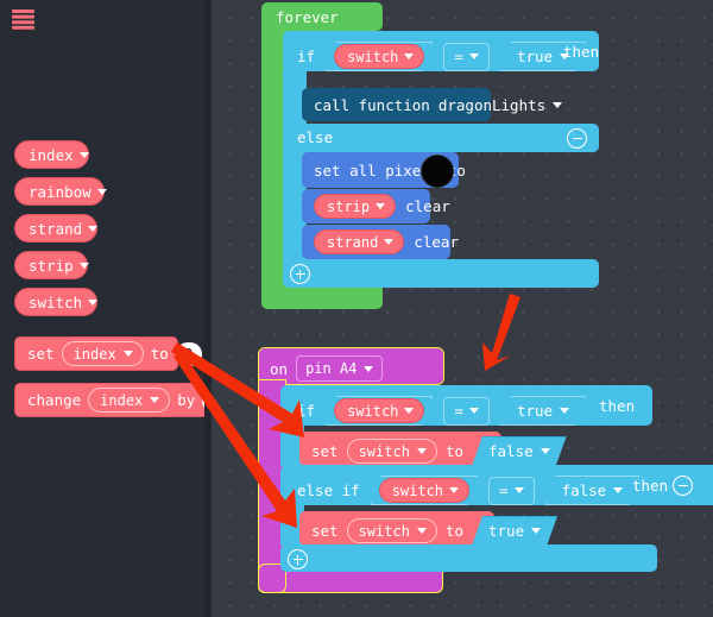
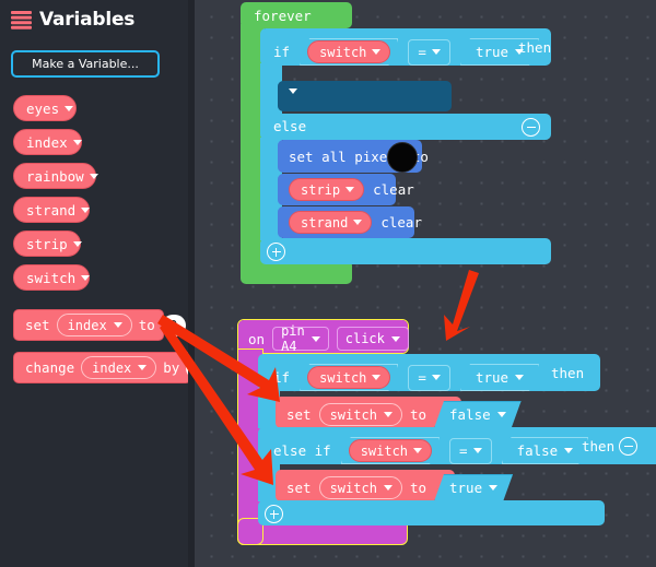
+ Variables
+ Make a Variable...
+ eyes
  index
  rainbow
  strand
  strip
  switch
  set
  index
  to
  change
  index
  by
  forever
  if
  switch
  =
  true
  then
- call function
- dragonLights
  else
  set all pixeo
  strip
  clear
  strand
  clear
  on
  pin A4
+ click
  if
  switch
  =
  true
  then
  set
  switch
  to
  false
  else if
  switch
  =
  false
  then
  set
  switch
  to
  true
